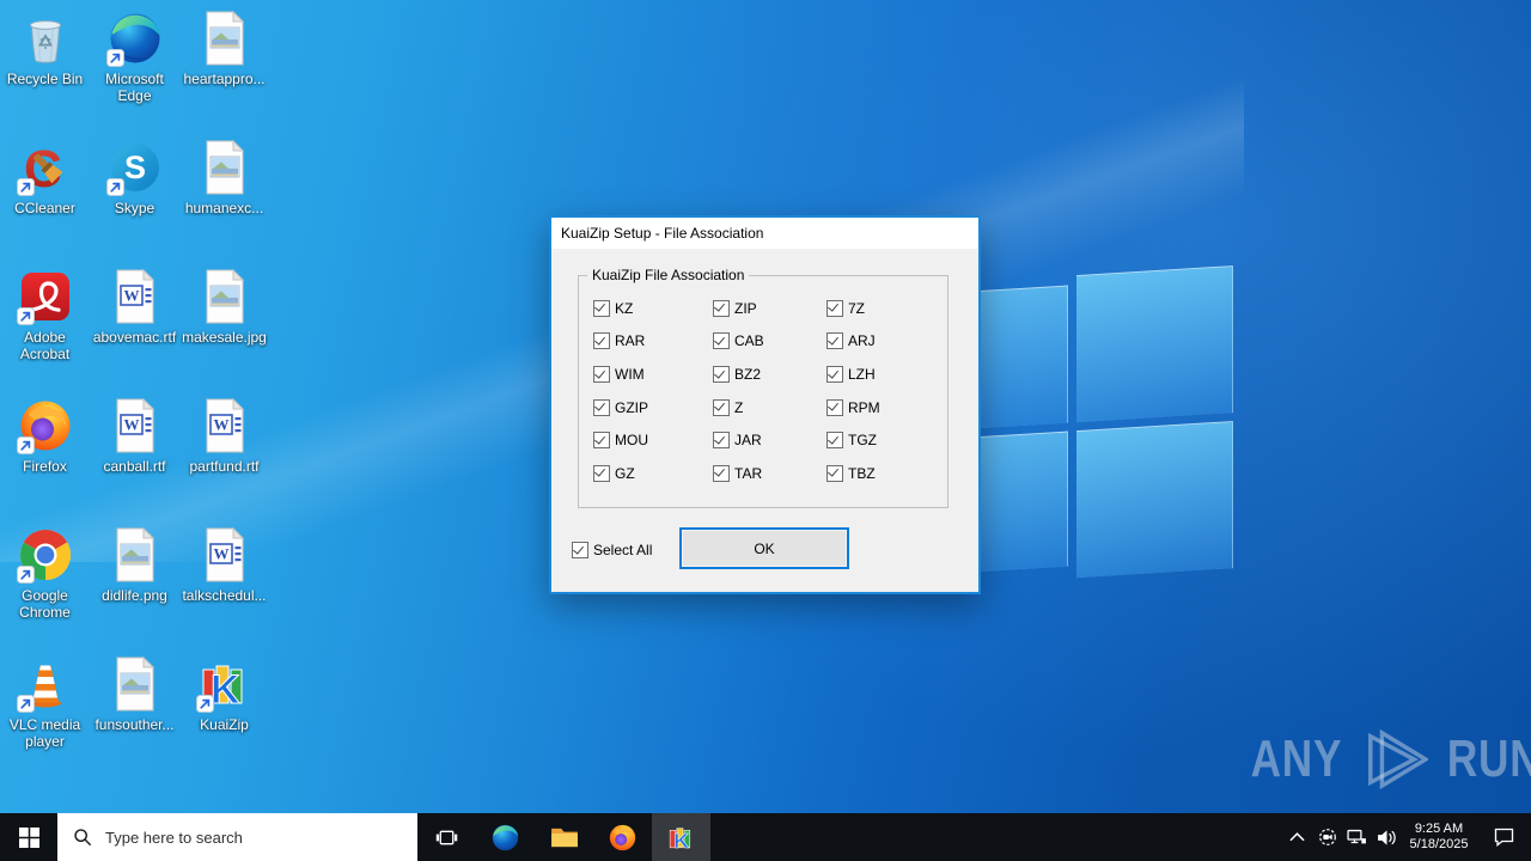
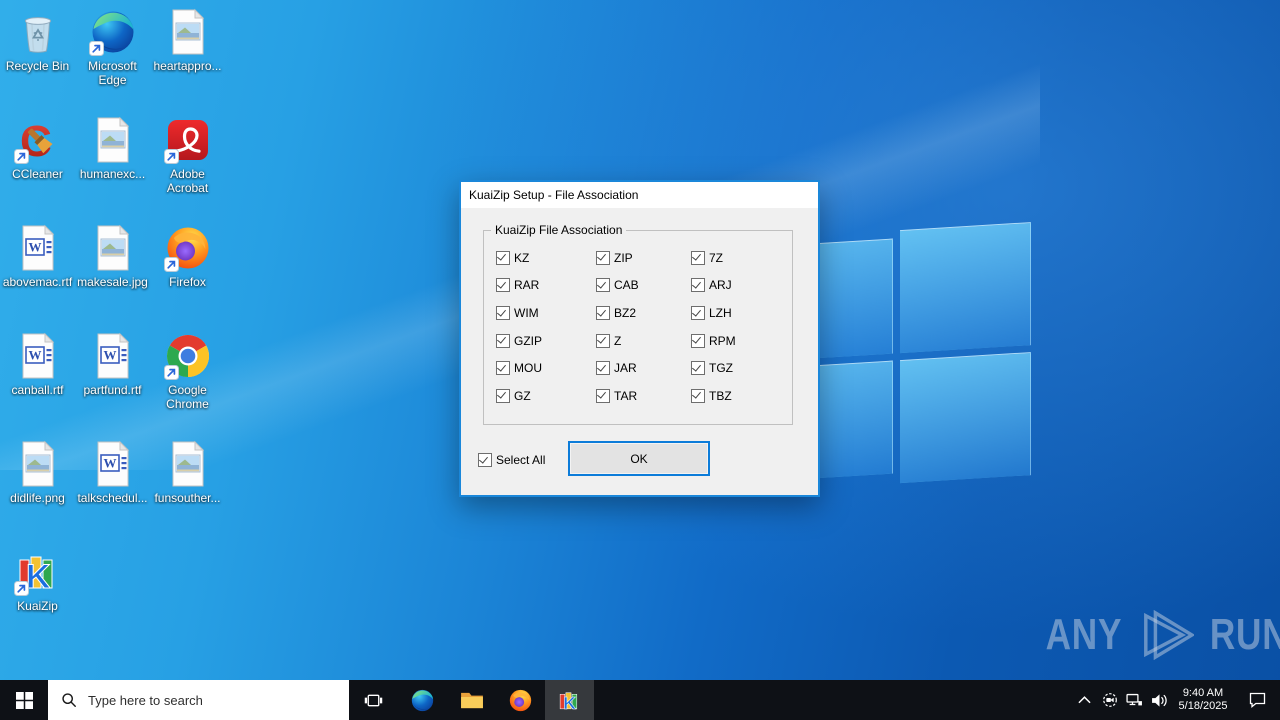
  Recycle Bin
  Microsoft Edge
  heartappro...
  CCleaner
- Skype
  humanexc...
  Adobe Acrobat
  abovemac.rtf
  makesale.jpg
  Firefox
  canball.rtf
  partfund.rtf
  Google Chrome
  didlife.png
  talkschedul...
- VLC media player
  funsouther...
  KuaiZip
  ANY
  RUN
  KuaiZip Setup - File Association
  KuaiZip File Association
  KZ
  ZIP
  7Z
  RAR
  CAB
  ARJ
  WIM
  BZ2
  LZH
  GZIP
  Z
  RPM
  MOU
  JAR
  TGZ
  GZ
  TAR
  TBZ
  Select All
  OK
  Type here to search
- 9:25 AM
+ 9:40 AM
  5/18/2025
